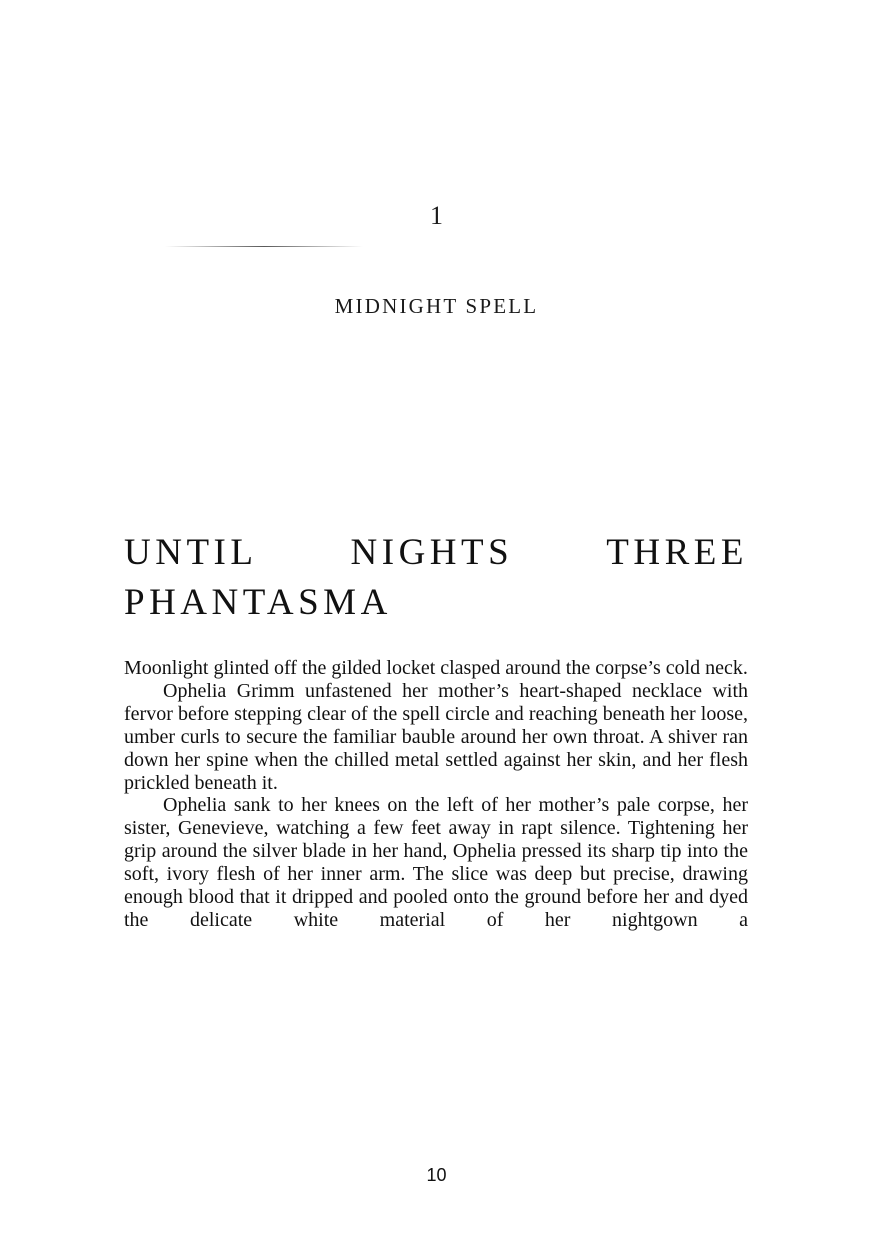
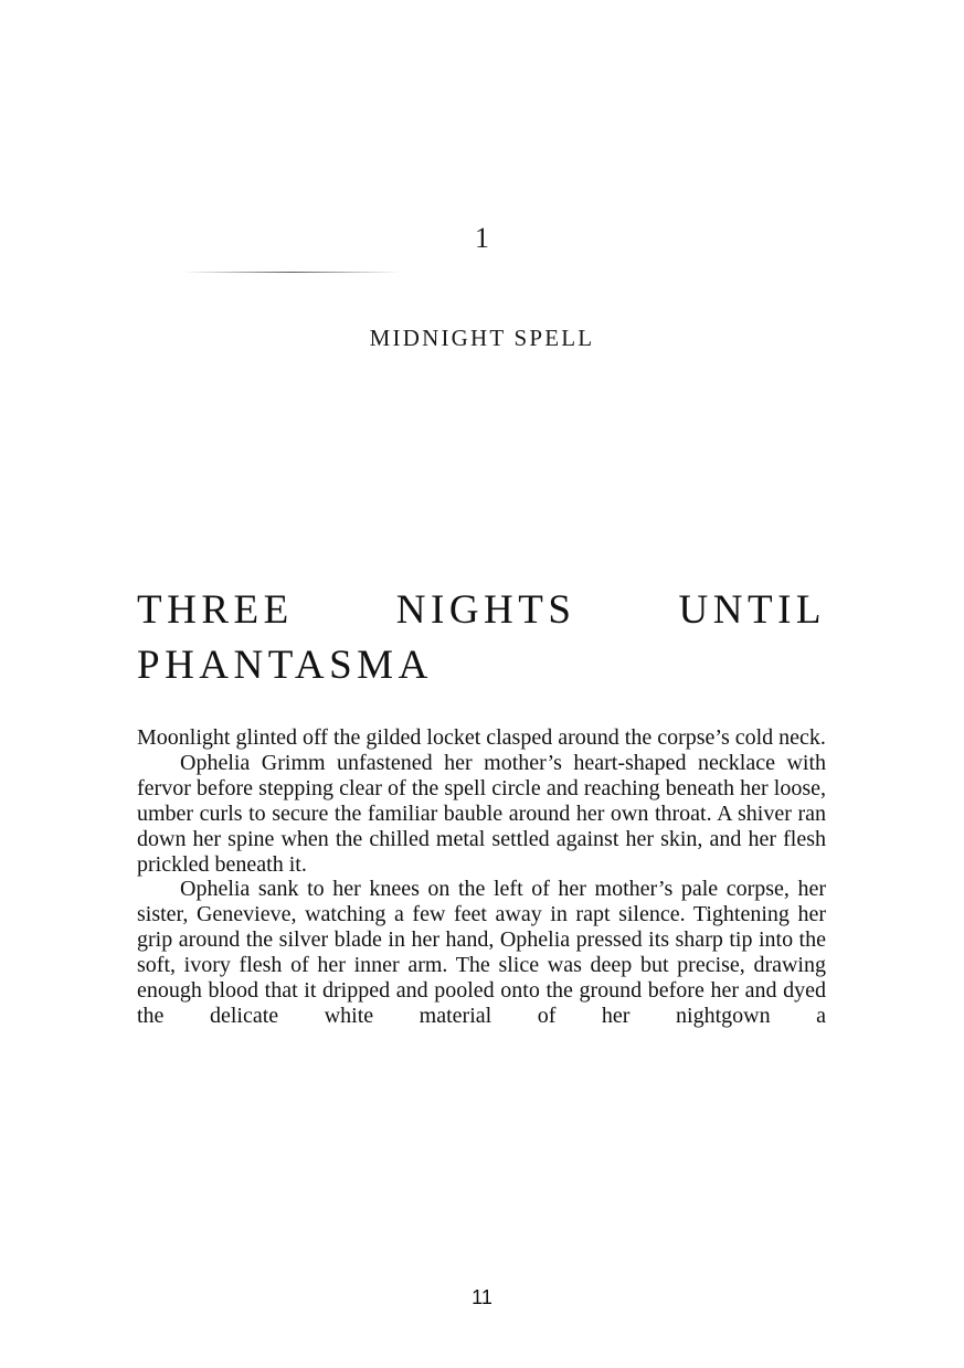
  1
  MIDNIGHT SPELL
- UNTIL
+ THREE
  NIGHTS
- THREE
+ UNTIL
  PHANTASMA
  Moonlight glinted off the gilded locket clasped around the corpse’s cold neck.
  Ophelia Grimm unfastened her mother’s heart-shaped necklace with fervor before stepping clear of the spell circle and reaching beneath her loose, umber curls to secure the familiar bauble around her own throat. A shiver ran down her spine when the chilled metal settled against her skin, and her flesh prickled beneath it.
  Ophelia sank to her knees on the left of her mother’s pale corpse, her sister, Genevieve, watching a few feet away in rapt silence. Tightening her grip around the silver blade in her hand, Ophelia pressed its sharp tip into the soft, ivory flesh of her inner arm. The slice was deep but precise, drawing enough blood that it dripped and pooled onto the ground before her and dyed the delicate white material of her nightgown a
- 10
+ 11
